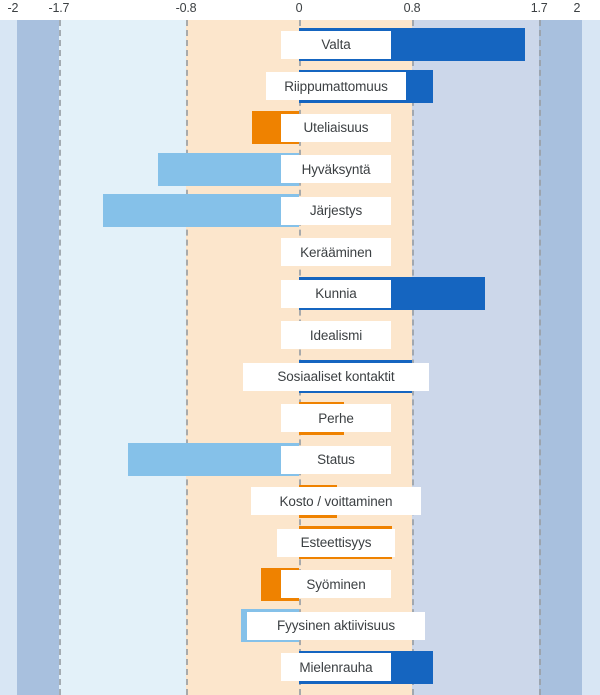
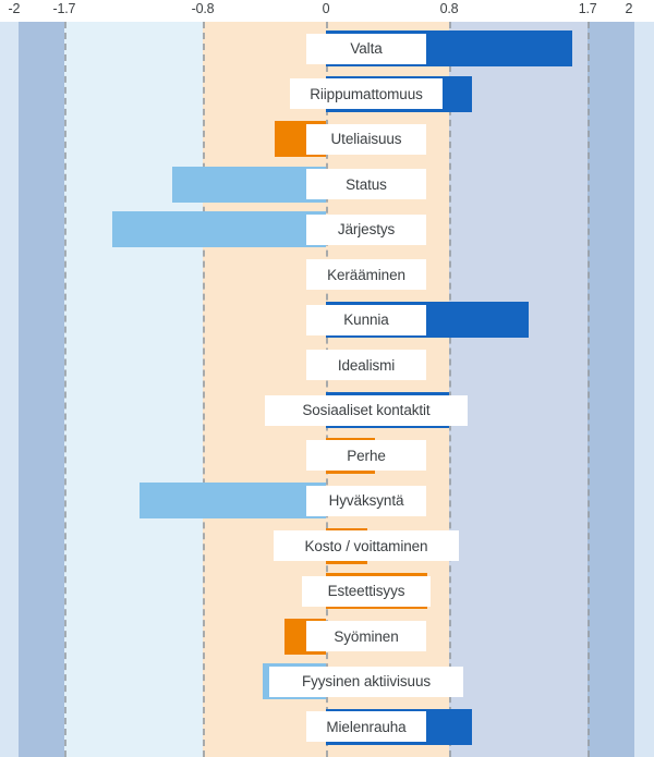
  -2
  -1.7
  -0.8
  0
  0.8
  1.7
  2
  Valta
  Riippumattomuus
  Uteliaisuus
- Hyväksyntä
+ Status
  Järjestys
  Kerääminen
  Kunnia
  Idealismi
  Sosiaaliset kontaktit
  Perhe
- Status
+ Hyväksyntä
  Kosto / voittaminen
  Esteettisyys
  Syöminen
  Fyysinen aktiivisuus
  Mielenrauha
